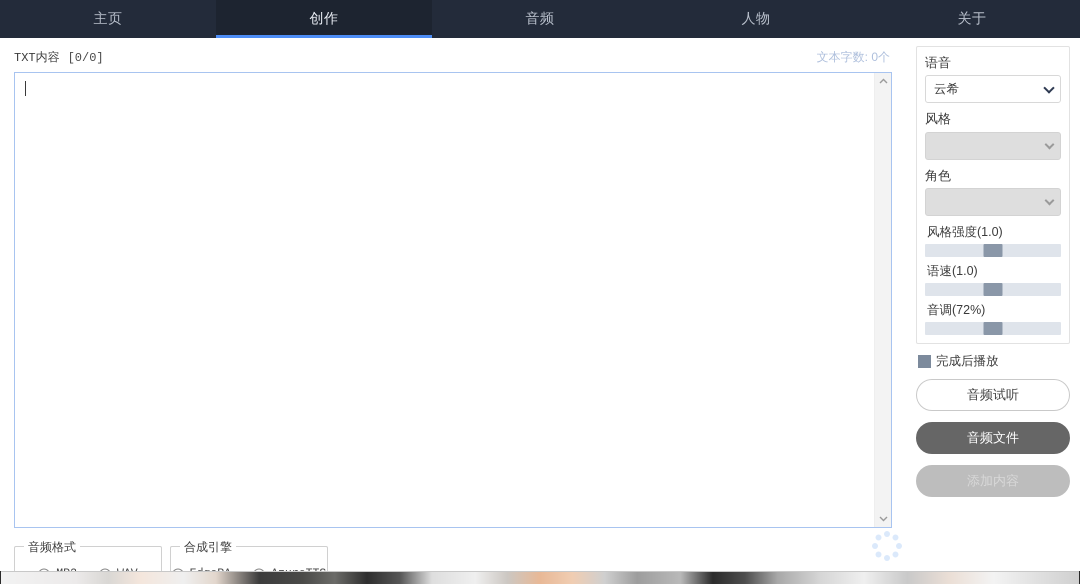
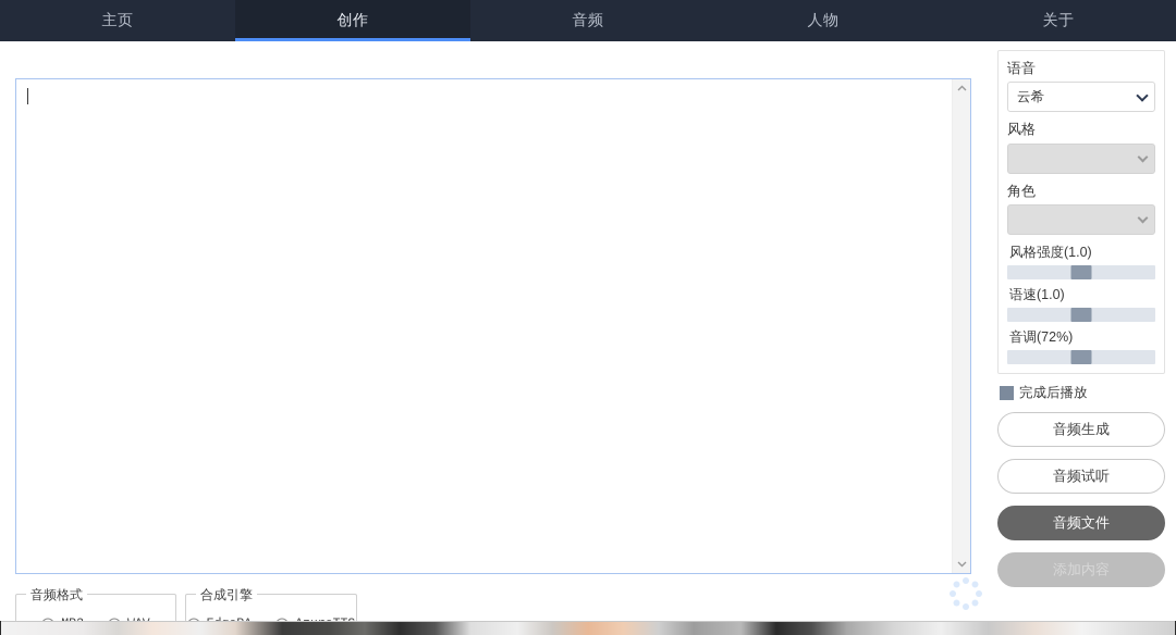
  主页
  创作
  音频
  人物
  关于
- TXT内容 [0/0]
- 文本字数: 0个
  音频格式
  合成引擎
  语音
  云希
  风格
  角色
  风格强度(1.0)
  语速(1.0)
  音调(72%)
  完成后播放
+ 音频生成
  音频试听
  音频文件
  添加内容
